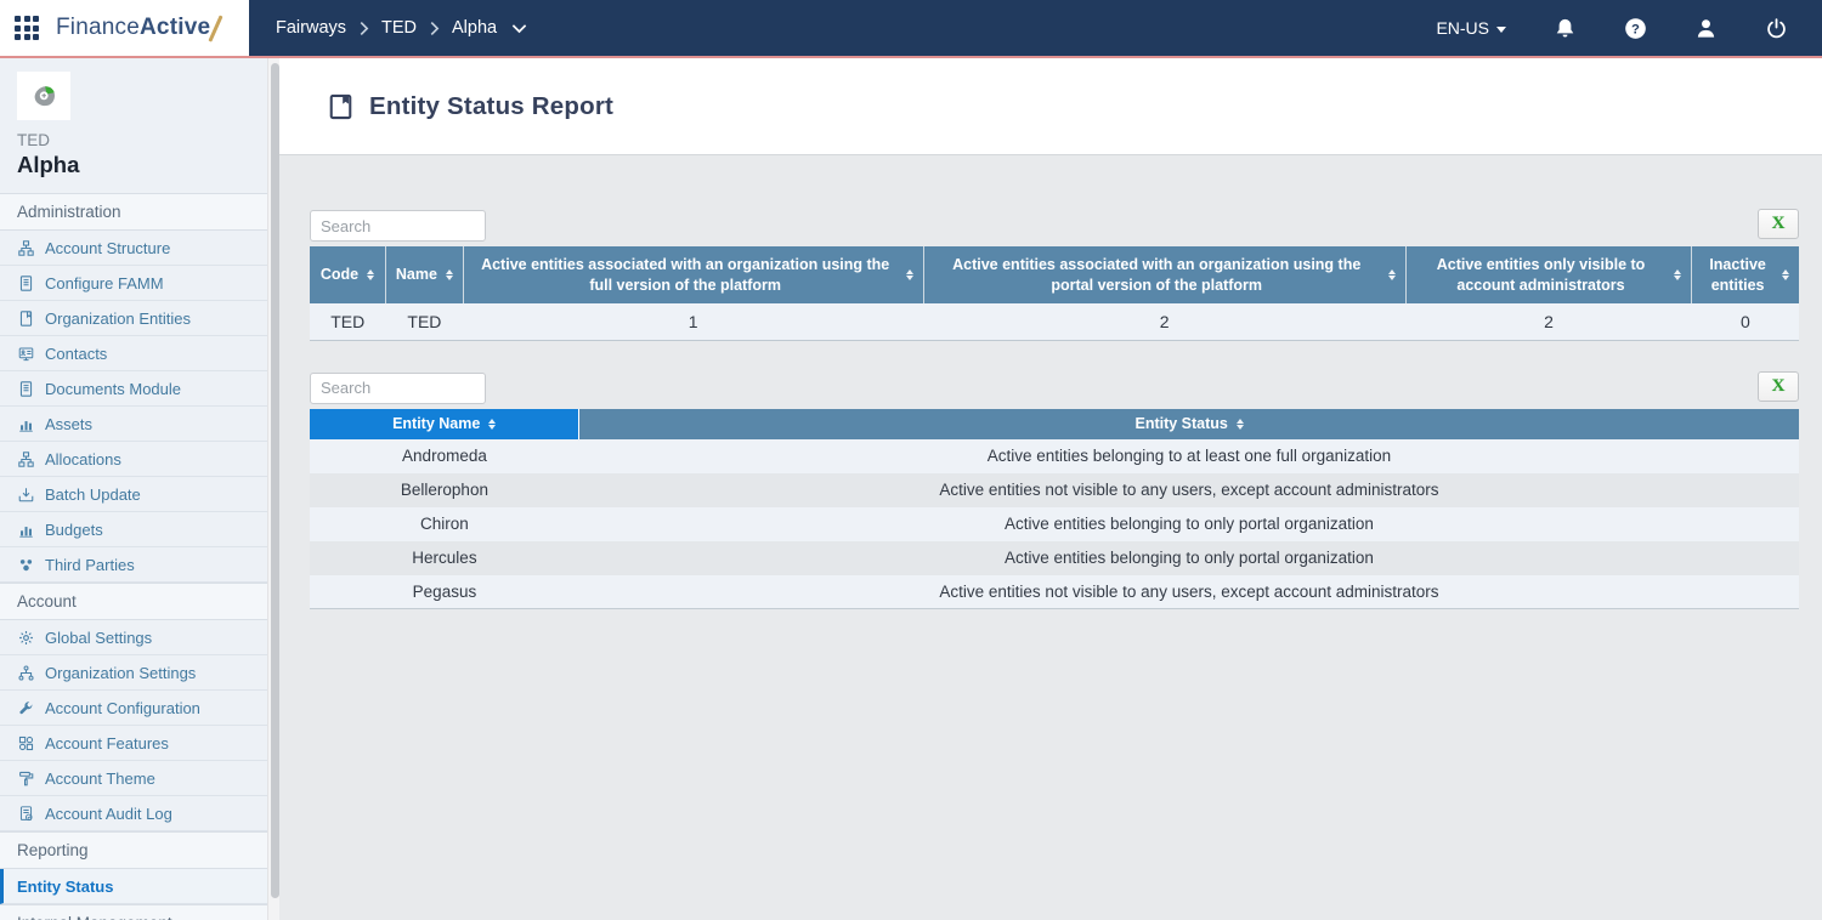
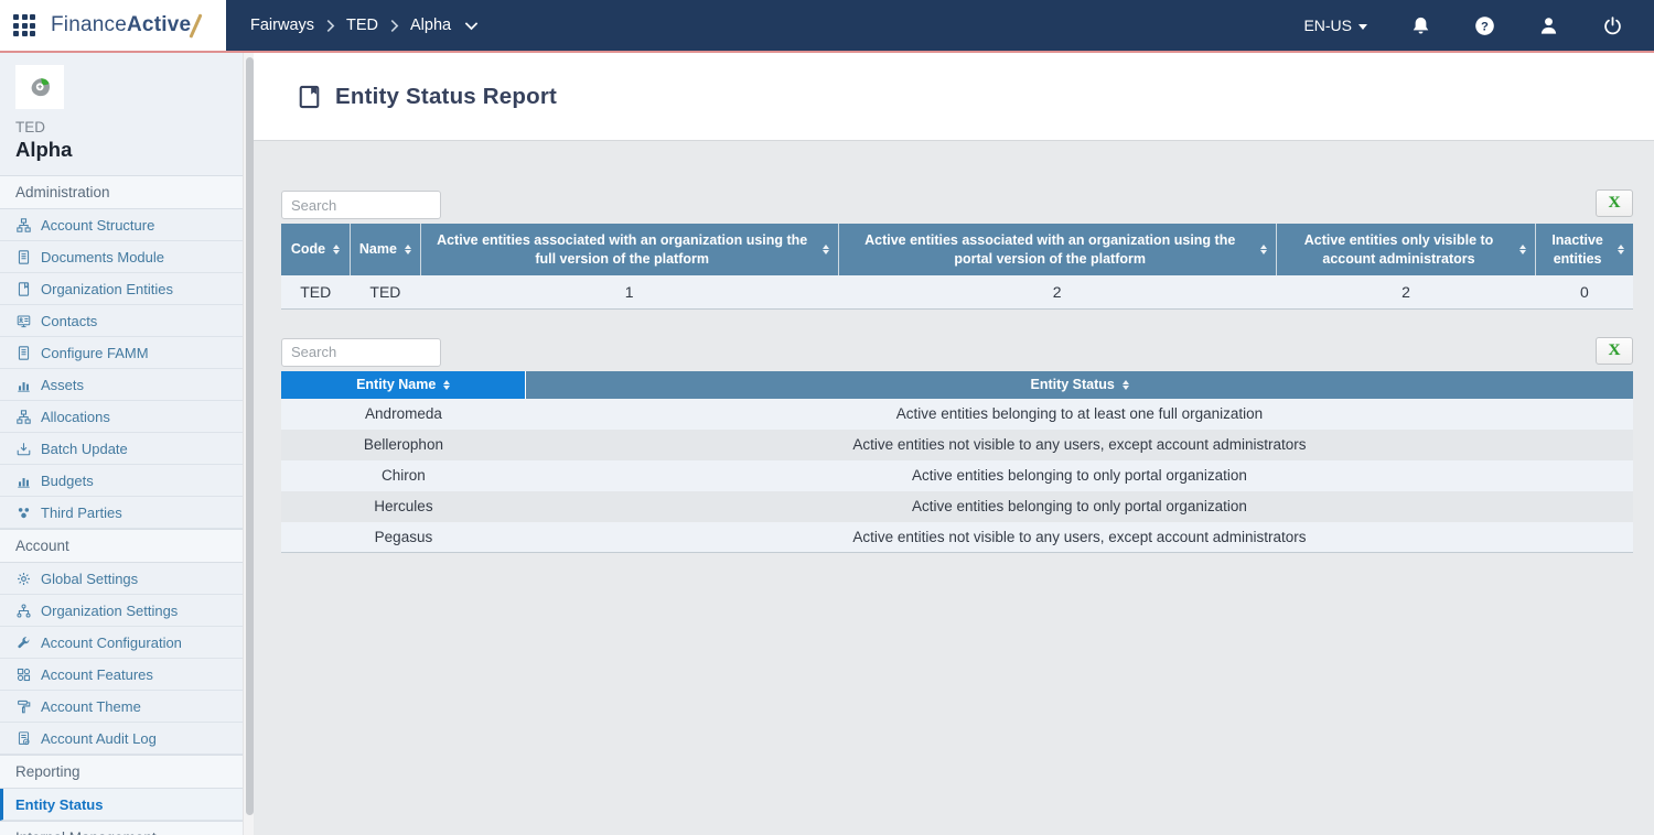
  Finance
  Active
  Fairways
  TED
  Alpha
  EN-US
  ?
  TED
  Alpha
  Administration
  Account Structure
- Configure FAMM
+ Documents Module
  Organization Entities
  Contacts
- Documents Module
+ Configure FAMM
  Assets
  Allocations
  Batch Update
  Budgets
  Third Parties
  Account
  Global Settings
  Organization Settings
  Account Configuration
  Account Features
  Account Theme
  Account Audit Log
  Reporting
  Entity Status
  Entity Status Report
  Search
  X
  Code	Name	Active entities associated with an organization using the full version of the platform	Active entities associated with an organization using the portal version of the platform	Active entities only visible to account administrators	Inactive entities
  TED	TED	1	2	2	0
  Search
  X
  Entity Name	Entity Status
  Andromeda	Active entities belonging to at least one full organization
  Bellerophon	Active entities not visible to any users, except account administrators
  Chiron	Active entities belonging to only portal organization
  Hercules	Active entities belonging to only portal organization
  Pegasus	Active entities not visible to any users, except account administrators
